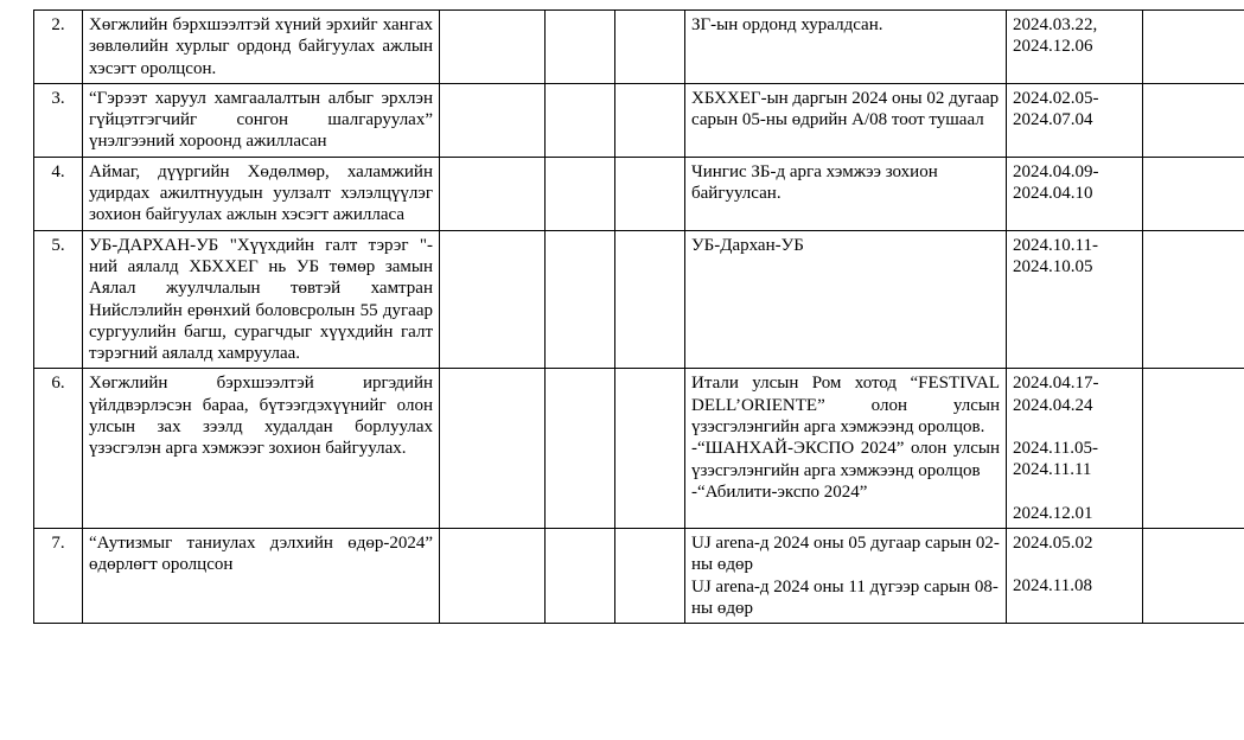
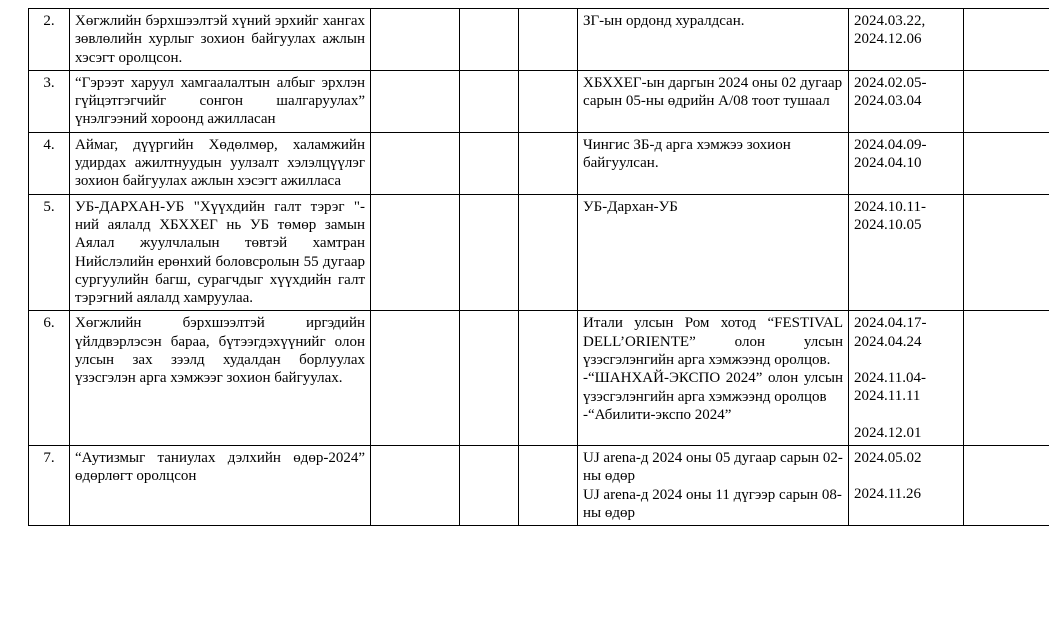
- 2.	Хөгжлийн бэрхшээлтэй хүний эрхийг хангах зөвлөлийн хурлыг ордонд байгуулах ажлын хэсэгт оролцсон.				ЗГ-ын ордонд хуралдсан.	2024.03.22, 2024.12.06
+ 2.	Хөгжлийн бэрхшээлтэй хүний эрхийг хангах зөвлөлийн хурлыг зохион байгуулах ажлын хэсэгт оролцсон.				ЗГ-ын ордонд хуралдсан.	2024.03.22, 2024.12.06
- 3.	“Гэрээт харуул хамгаалалтын албыг эрхлэн гүйцэтгэгчийг сонгон шалгаруулах” үнэлгээний хороонд ажилласан				ХБХХЕГ-ын даргын 2024 оны 02 дугаар сарын 05-ны өдрийн А/08 тоот тушаал	2024.02.05- 2024.07.04
+ 3.	“Гэрээт харуул хамгаалалтын албыг эрхлэн гүйцэтгэгчийг сонгон шалгаруулах” үнэлгээний хороонд ажилласан				ХБХХЕГ-ын даргын 2024 оны 02 дугаар сарын 05-ны өдрийн А/08 тоот тушаал	2024.02.05- 2024.03.04
  4.	Аймаг, дүүргийн Хөдөлмөр, халамжийн удирдах ажилтнуудын уулзалт хэлэлцүүлэг зохион байгуулах ажлын хэсэгт ажилласа				Чингис ЗБ-д арга хэмжээ зохион байгуулсан.	2024.04.09- 2024.04.10
  5.	УБ-ДАРХАН-УБ "Хүүхдийн галт тэрэг "-ний аялалд ХБХХЕГ нь УБ төмөр замын Аялал жуулчлалын төвтэй хамтран Нийслэлийн ерөнхий боловсролын 55 дугаар сургуулийн багш, сурагчдыг хүүхдийн галт тэрэгний аялалд хамруулаа.				УБ-Дархан-УБ	2024.10.11- 2024.10.05
- 6.	Хөгжлийн бэрхшээлтэй иргэдийн үйлдвэрлэсэн бараа, бүтээгдэхүүнийг олон улсын зах зээлд худалдан борлуулах үзэсгэлэн арга хэмжээг зохион байгуулах.				Итали улсын Ром хотод “FESTIVAL DELL’ORIENTE” олон улсын үзэсгэлэнгийн арга хэмжээнд оролцов. -“ШАНХАЙ-ЭКСПО 2024” олон улсын үзэсгэлэнгийн арга хэмжээнд оролцов -“Абилити-экспо 2024”	2024.04.17- 2024.04.24 2024.11.05- 2024.11.11 2024.12.01
+ 6.	Хөгжлийн бэрхшээлтэй иргэдийн үйлдвэрлэсэн бараа, бүтээгдэхүүнийг олон улсын зах зээлд худалдан борлуулах үзэсгэлэн арга хэмжээг зохион байгуулах.				Итали улсын Ром хотод “FESTIVAL DELL’ORIENTE” олон улсын үзэсгэлэнгийн арга хэмжээнд оролцов. -“ШАНХАЙ-ЭКСПО 2024” олон улсын үзэсгэлэнгийн арга хэмжээнд оролцов -“Абилити-экспо 2024”	2024.04.17- 2024.04.24 2024.11.04- 2024.11.11 2024.12.01
- 7.	“Аутизмыг таниулах дэлхийн өдөр-2024” өдөрлөгт оролцсон				UJ arena-д 2024 оны 05 дугаар сарын 02-ны өдөр UJ arena-д 2024 оны 11 дүгээр сарын 08-ны өдөр	2024.05.02 2024.11.08
+ 7.	“Аутизмыг таниулах дэлхийн өдөр-2024” өдөрлөгт оролцсон				UJ arena-д 2024 оны 05 дугаар сарын 02-ны өдөр UJ arena-д 2024 оны 11 дүгээр сарын 08-ны өдөр	2024.05.02 2024.11.26
